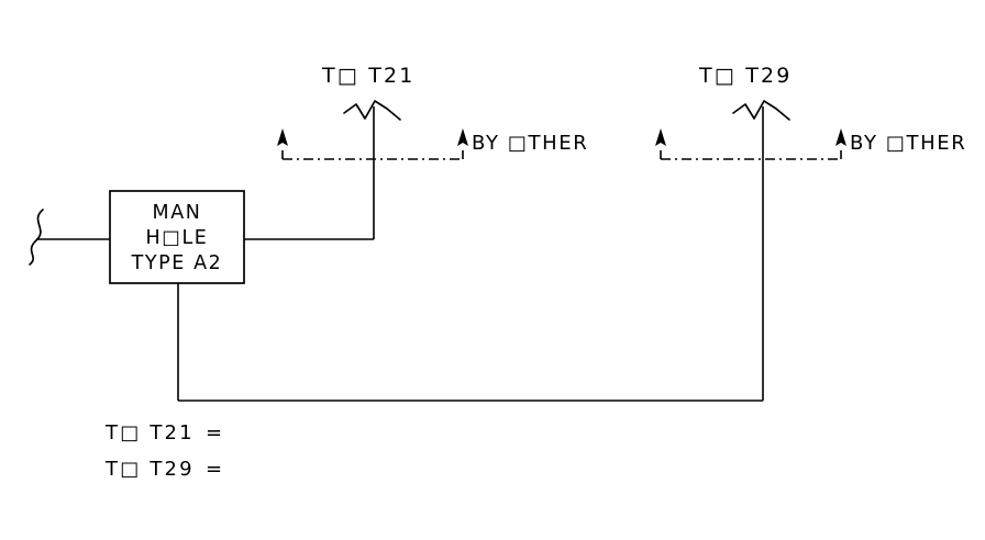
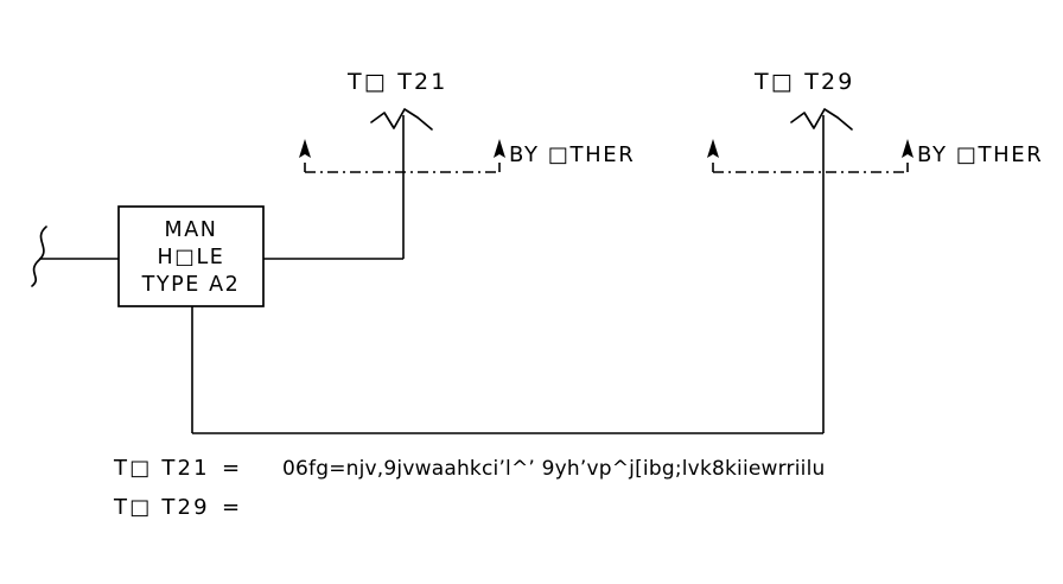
  T□ T21
  T□ T29
  BY □THER
  BY □THER
  MAN
  H□LE
  TYPE A2
  T□ T21
  =
+ 06fg=njv,9jvwaahkci’l^’ 9yh’vp^j[ibg;lvk8kiiewrriilu
  T□ T29
  =
